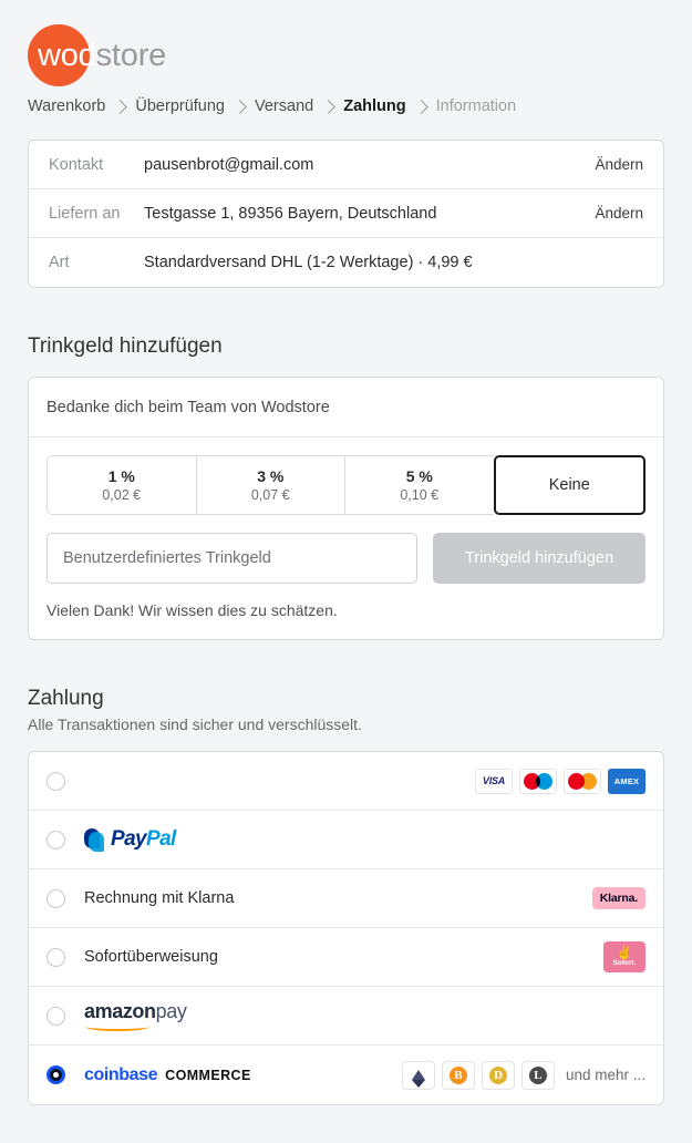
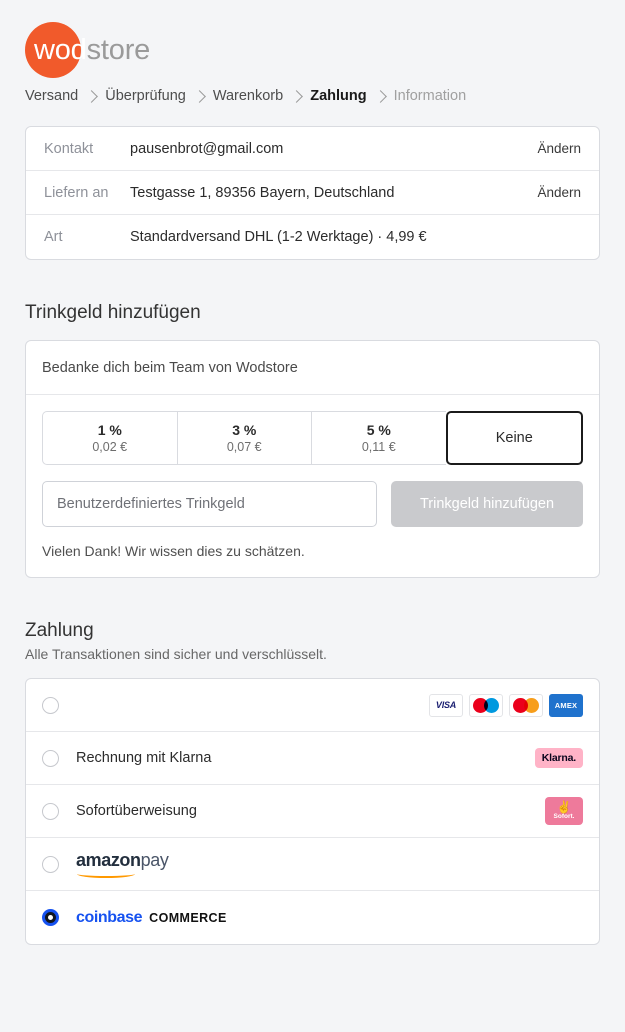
  wodstore
- Warenkorb
+ Versand
  Überprüfung
- Versand
+ Warenkorb
  Zahlung
  Information
  Kontakt
  pausenbrot@gmail.com
  Ändern
  Liefern an
  Testgasse 1, 89356 Bayern, Deutschland
  Ändern
  Art
  Standardversand DHL (1-2 Werktage) · 4,99 €
  Trinkgeld hinzufügen
  Bedanke dich beim Team von Wodstore
  1 %
  0,02 €
  3 %
  0,07 €
  5 %
- 0,10 €
+ 0,11 €
  Keine
  Benutzerdefiniertes Trinkgeld
  Trinkgeld hinzufügen
  Vielen Dank! Wir wissen dies zu schätzen.
  Zahlung
  Alle Transaktionen sind sicher und verschlüsselt.
  VISA
  AMEX
- PayPal
  Rechnung mit Klarna
  Klarna.
  Sofortüberweisung
  ✌
  amazonpay
  coinbase
  COMMERCE
- B
- D
- L
- und mehr ...
